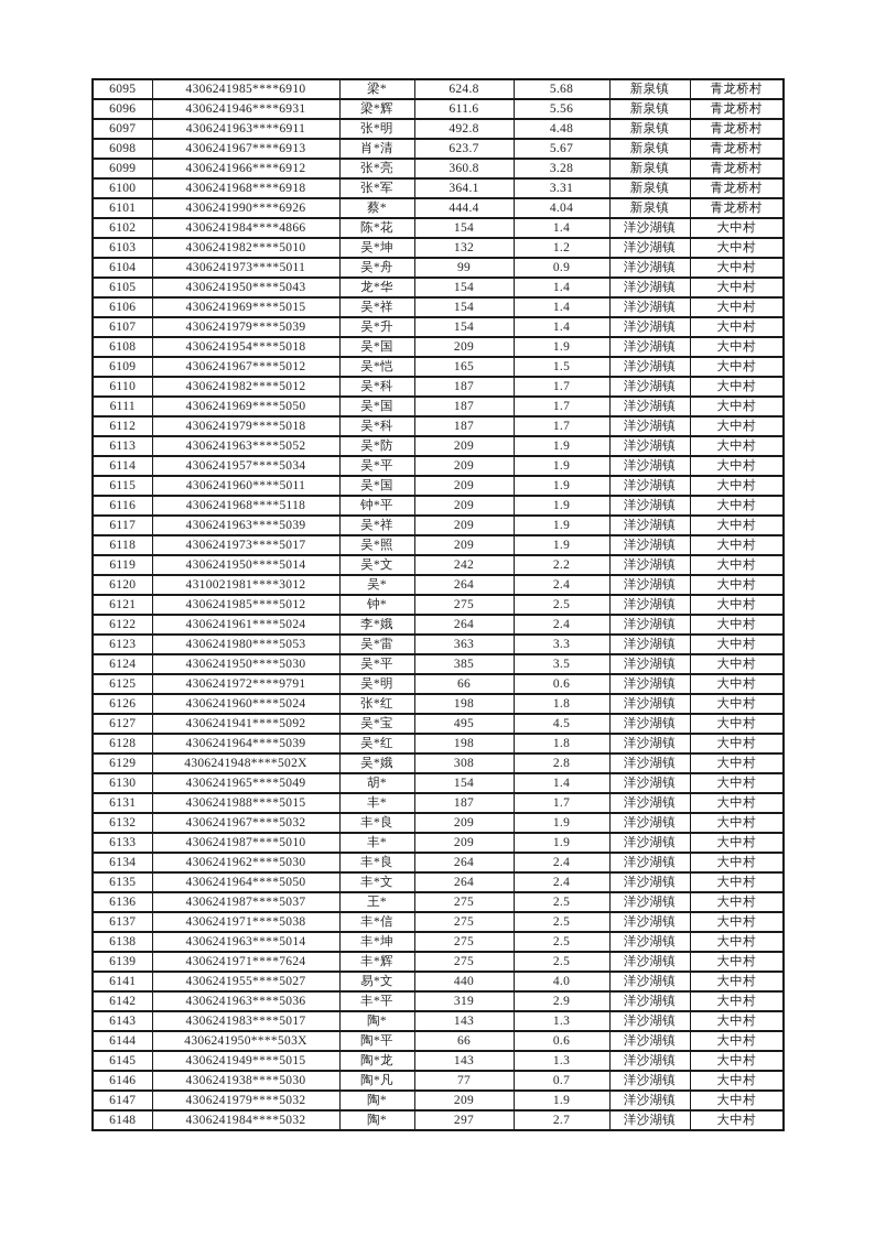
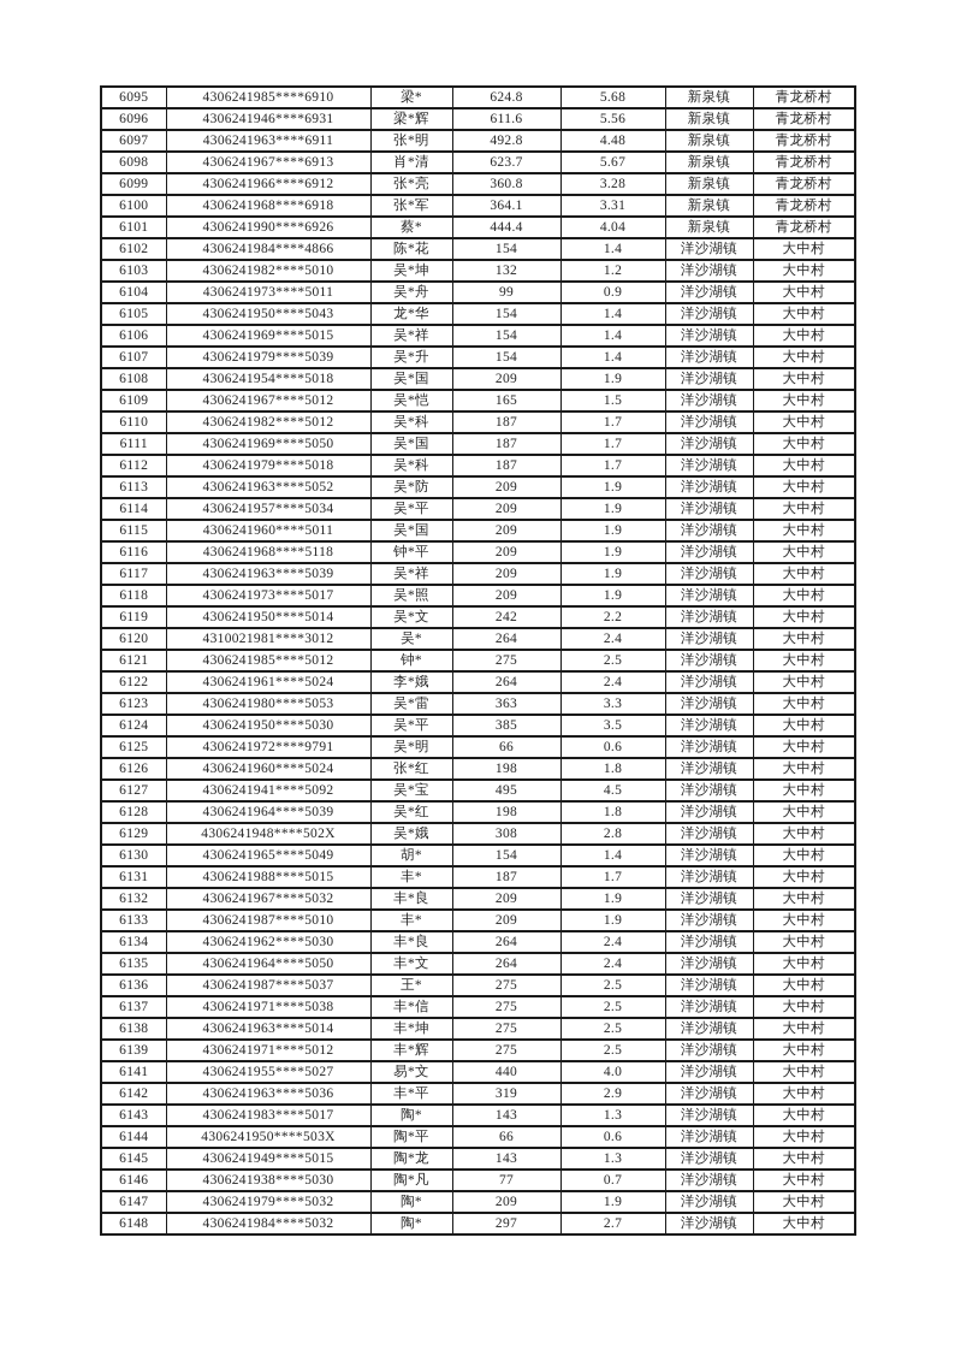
  6095	4306241985****6910	梁*	624.8	5.68	新泉镇	青龙桥村
  6096	4306241946****6931	梁*辉	611.6	5.56	新泉镇	青龙桥村
  6097	4306241963****6911	张*明	492.8	4.48	新泉镇	青龙桥村
  6098	4306241967****6913	肖*清	623.7	5.67	新泉镇	青龙桥村
  6099	4306241966****6912	张*亮	360.8	3.28	新泉镇	青龙桥村
  6100	4306241968****6918	张*军	364.1	3.31	新泉镇	青龙桥村
  6101	4306241990****6926	蔡*	444.4	4.04	新泉镇	青龙桥村
  6102	4306241984****4866	陈*花	154	1.4	洋沙湖镇	大中村
  6103	4306241982****5010	吴*坤	132	1.2	洋沙湖镇	大中村
  6104	4306241973****5011	吴*舟	99	0.9	洋沙湖镇	大中村
  6105	4306241950****5043	龙*华	154	1.4	洋沙湖镇	大中村
  6106	4306241969****5015	吴*祥	154	1.4	洋沙湖镇	大中村
  6107	4306241979****5039	吴*升	154	1.4	洋沙湖镇	大中村
  6108	4306241954****5018	吴*国	209	1.9	洋沙湖镇	大中村
  6109	4306241967****5012	吴*恺	165	1.5	洋沙湖镇	大中村
  6110	4306241982****5012	吴*科	187	1.7	洋沙湖镇	大中村
  6111	4306241969****5050	吴*国	187	1.7	洋沙湖镇	大中村
  6112	4306241979****5018	吴*科	187	1.7	洋沙湖镇	大中村
  6113	4306241963****5052	吴*防	209	1.9	洋沙湖镇	大中村
  6114	4306241957****5034	吴*平	209	1.9	洋沙湖镇	大中村
  6115	4306241960****5011	吴*国	209	1.9	洋沙湖镇	大中村
  6116	4306241968****5118	钟*平	209	1.9	洋沙湖镇	大中村
  6117	4306241963****5039	吴*祥	209	1.9	洋沙湖镇	大中村
  6118	4306241973****5017	吴*照	209	1.9	洋沙湖镇	大中村
  6119	4306241950****5014	吴*文	242	2.2	洋沙湖镇	大中村
  6120	4310021981****3012	吴*	264	2.4	洋沙湖镇	大中村
  6121	4306241985****5012	钟*	275	2.5	洋沙湖镇	大中村
  6122	4306241961****5024	李*娥	264	2.4	洋沙湖镇	大中村
  6123	4306241980****5053	吴*雷	363	3.3	洋沙湖镇	大中村
  6124	4306241950****5030	吴*平	385	3.5	洋沙湖镇	大中村
  6125	4306241972****9791	吴*明	66	0.6	洋沙湖镇	大中村
  6126	4306241960****5024	张*红	198	1.8	洋沙湖镇	大中村
  6127	4306241941****5092	吴*宝	495	4.5	洋沙湖镇	大中村
  6128	4306241964****5039	吴*红	198	1.8	洋沙湖镇	大中村
  6129	4306241948****502X	吴*娥	308	2.8	洋沙湖镇	大中村
  6130	4306241965****5049	胡*	154	1.4	洋沙湖镇	大中村
  6131	4306241988****5015	丰*	187	1.7	洋沙湖镇	大中村
  6132	4306241967****5032	丰*良	209	1.9	洋沙湖镇	大中村
  6133	4306241987****5010	丰*	209	1.9	洋沙湖镇	大中村
  6134	4306241962****5030	丰*良	264	2.4	洋沙湖镇	大中村
  6135	4306241964****5050	丰*文	264	2.4	洋沙湖镇	大中村
  6136	4306241987****5037	王*	275	2.5	洋沙湖镇	大中村
  6137	4306241971****5038	丰*信	275	2.5	洋沙湖镇	大中村
  6138	4306241963****5014	丰*坤	275	2.5	洋沙湖镇	大中村
- 6139	4306241971****7624	丰*辉	275	2.5	洋沙湖镇	大中村
+ 6139	4306241971****5012	丰*辉	275	2.5	洋沙湖镇	大中村
  6141	4306241955****5027	易*文	440	4.0	洋沙湖镇	大中村
  6142	4306241963****5036	丰*平	319	2.9	洋沙湖镇	大中村
  6143	4306241983****5017	陶*	143	1.3	洋沙湖镇	大中村
  6144	4306241950****503X	陶*平	66	0.6	洋沙湖镇	大中村
  6145	4306241949****5015	陶*龙	143	1.3	洋沙湖镇	大中村
  6146	4306241938****5030	陶*凡	77	0.7	洋沙湖镇	大中村
  6147	4306241979****5032	陶*	209	1.9	洋沙湖镇	大中村
  6148	4306241984****5032	陶*	297	2.7	洋沙湖镇	大中村
